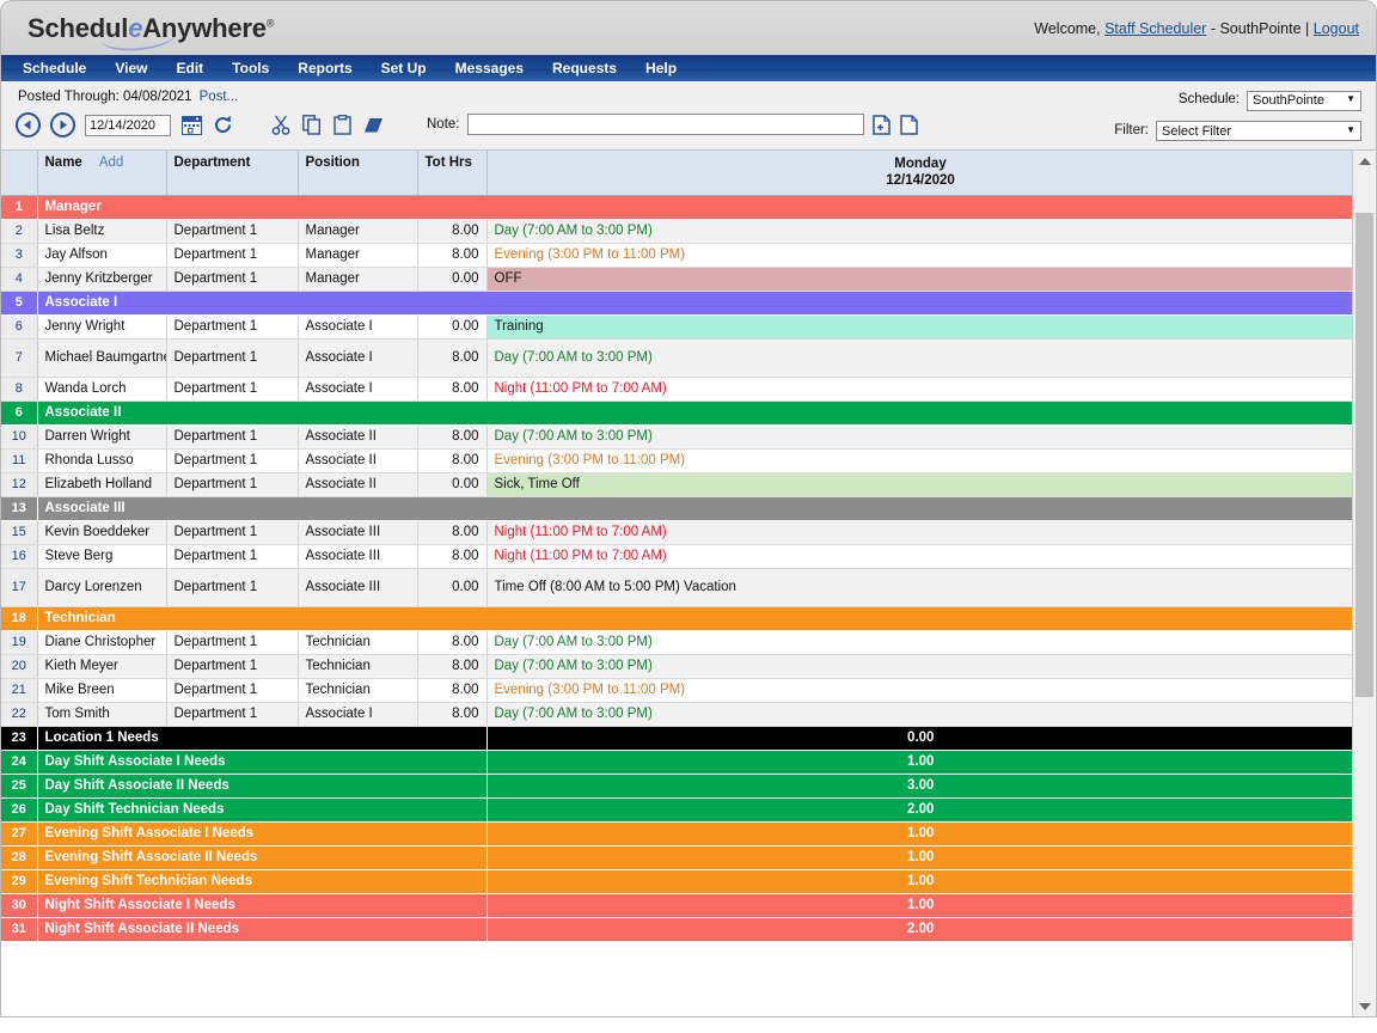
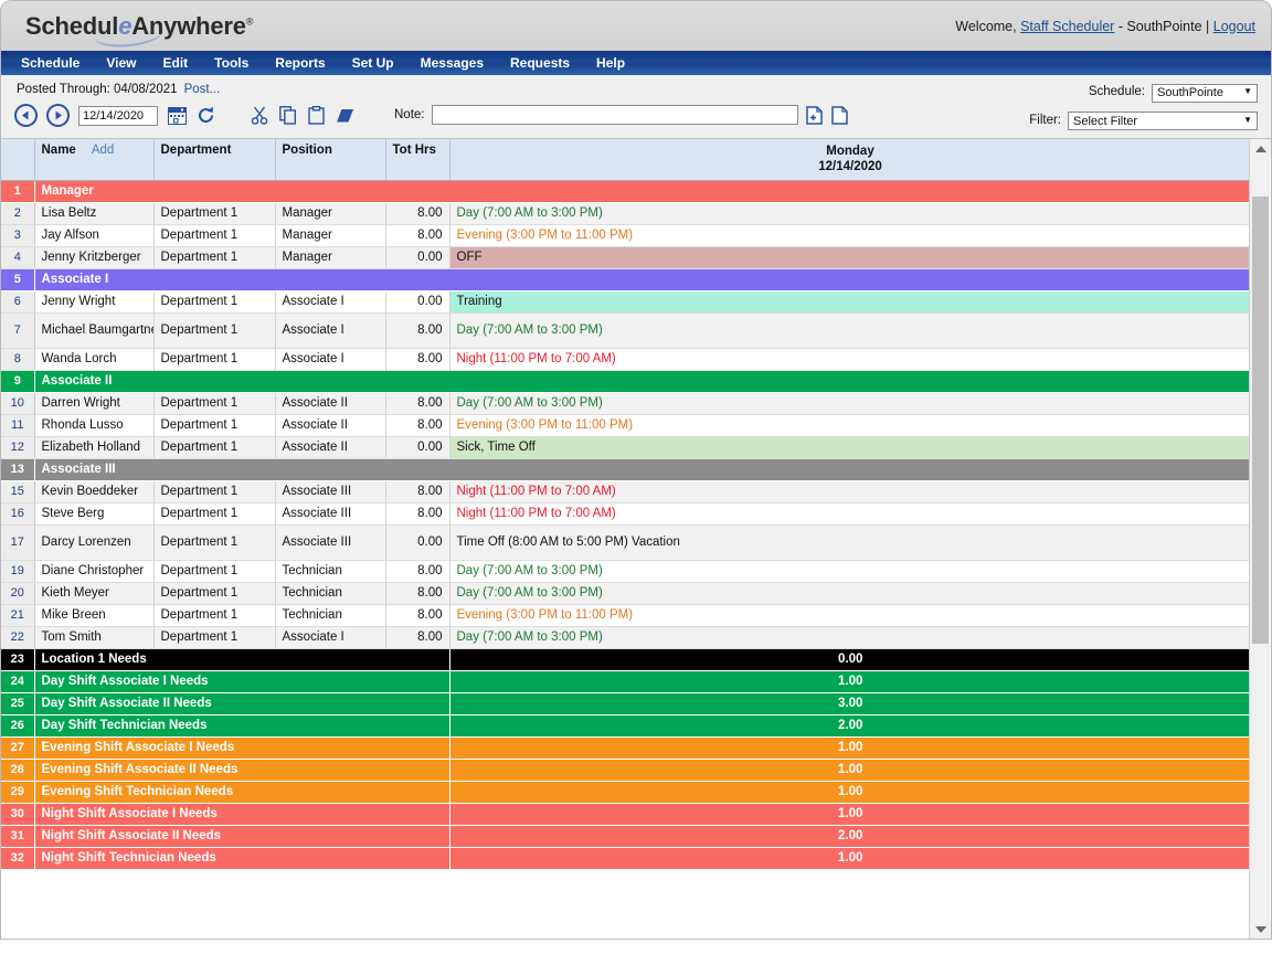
  ScheduleAnywhere®
  Welcome, Staff Scheduler - SouthPointe | Logout
  Schedule
  View
  Edit
  Tools
  Reports
  Set Up
  Messages
  Requests
  Help
  Posted Through: 04/08/2021 Post...
  12/14/2020
  Note:
  Schedule:
  SouthPointe
  ▼
  Filter:
  Select Filter
  ▼
  	Name Add	Department	Position	Tot Hrs	Monday 12/14/2020
  1	Manager
  2	Lisa Beltz	Department 1	Manager	8.00	Day (7:00 AM to 3:00 PM)
  3	Jay Alfson	Department 1	Manager	8.00	Evening (3:00 PM to 11:00 PM)
  4	Jenny Kritzberger	Department 1	Manager	0.00	OFF
  5	Associate I
  6	Jenny Wright	Department 1	Associate I	0.00	Training
  7	Michael Baumgartn	Department 1	Associate I	8.00	Day (7:00 AM to 3:00 PM)
  8	Wanda Lorch	Department 1	Associate I	8.00	Night (11:00 PM to 7:00 AM)
- 6	Associate II
+ 9	Associate II
  10	Darren Wright	Department 1	Associate II	8.00	Day (7:00 AM to 3:00 PM)
  11	Rhonda Lusso	Department 1	Associate II	8.00	Evening (3:00 PM to 11:00 PM)
  12	Elizabeth Holland	Department 1	Associate II	0.00	Sick, Time Off
  13	Associate III
  15	Kevin Boeddeker	Department 1	Associate III	8.00	Night (11:00 PM to 7:00 AM)
  16	Steve Berg	Department 1	Associate III	8.00	Night (11:00 PM to 7:00 AM)
  17	Darcy Lorenzen	Department 1	Associate III	0.00	Time Off (8:00 AM to 5:00 PM) Vacation
- 18	Technician
  19	Diane Christopher	Department 1	Technician	8.00	Day (7:00 AM to 3:00 PM)
  20	Kieth Meyer	Department 1	Technician	8.00	Day (7:00 AM to 3:00 PM)
  21	Mike Breen	Department 1	Technician	8.00	Evening (3:00 PM to 11:00 PM)
  22	Tom Smith	Department 1	Associate I	8.00	Day (7:00 AM to 3:00 PM)
  23	Location 1 Needs	0.00
  24	Day Shift Associate I Needs	1.00
  25	Day Shift Associate II Needs	3.00
  26	Day Shift Technician Needs	2.00
  27	Evening Shift Associate I Needs	1.00
  28	Evening Shift Associate II Needs	1.00
  29	Evening Shift Technician Needs	1.00
  30	Night Shift Associate I Needs	1.00
  31	Night Shift Associate II Needs	2.00
+ 32	Night Shift Technician Needs	1.00
